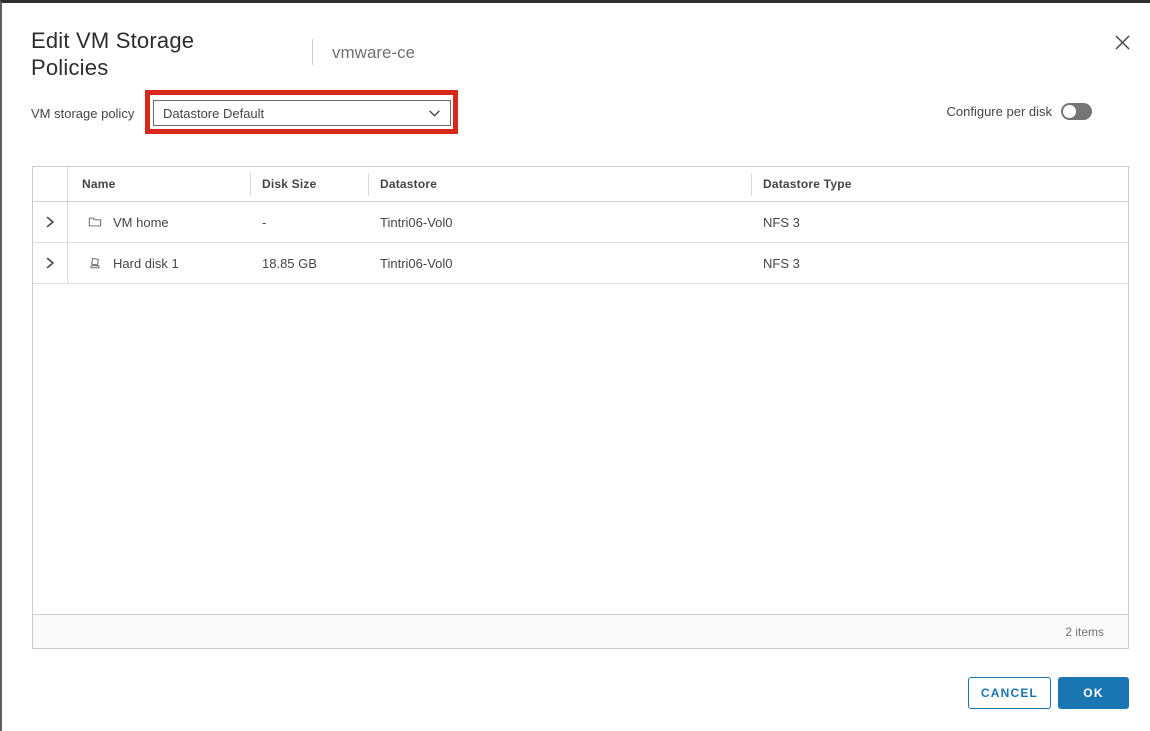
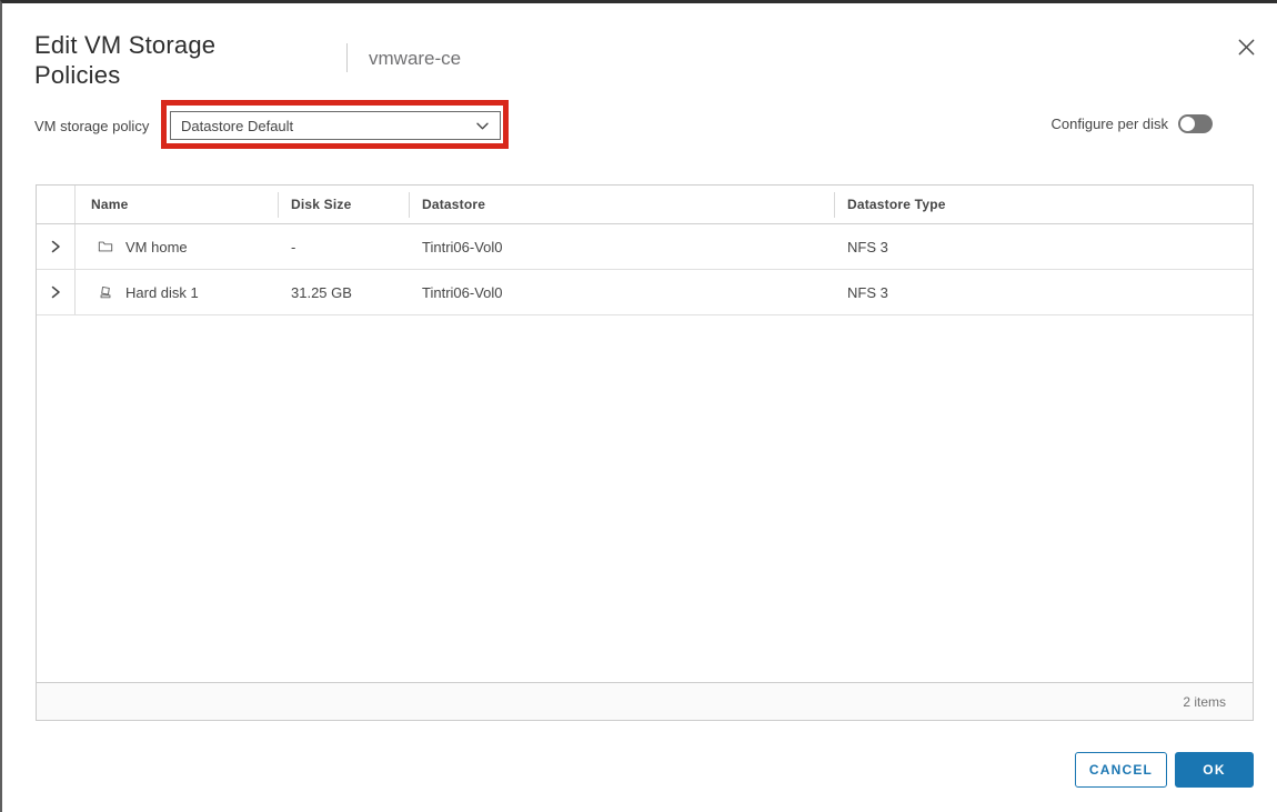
  Edit VM Storage Policies
  vmware-ce
  VM storage policy
  Datastore Default
  Configure per disk
  Name
  Disk Size
  Datastore
  Datastore Type
  VM home
  -
  Tintri06-Vol0
  NFS 3
  Hard disk 1
- 18.85 GB
+ 31.25 GB
  Tintri06-Vol0
  NFS 3
  2 items
  CANCEL
  OK
